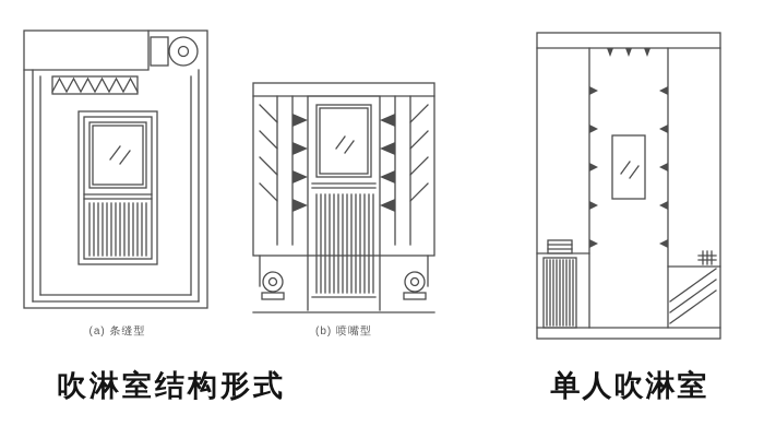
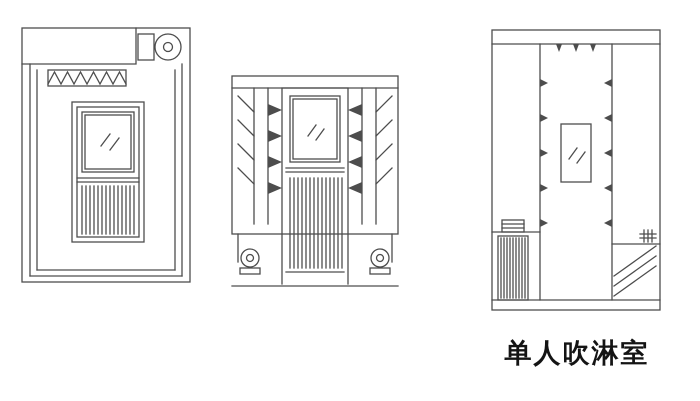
- (a) 条缝型
- (b) 喷嘴型
- 吹淋室结构形式
  单人吹淋室
